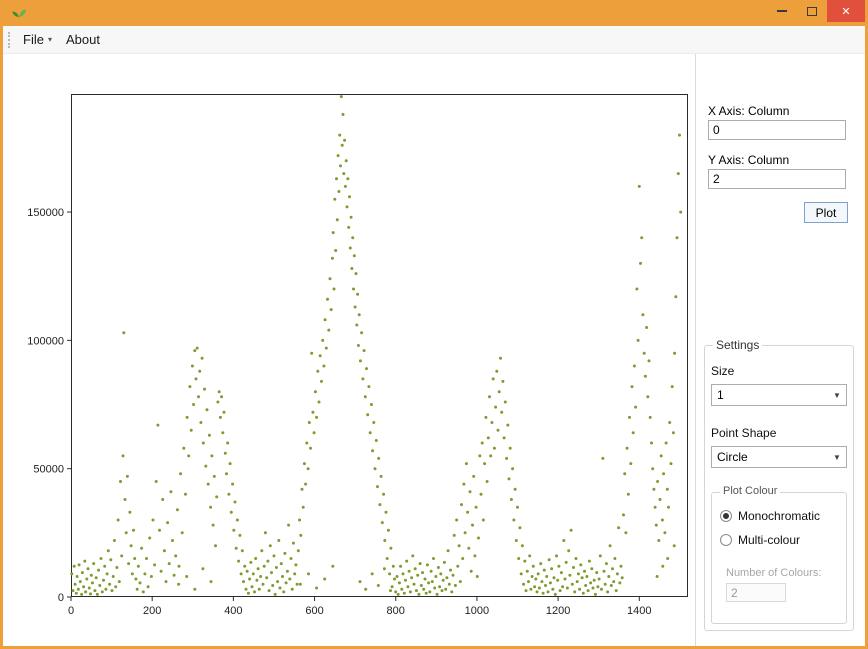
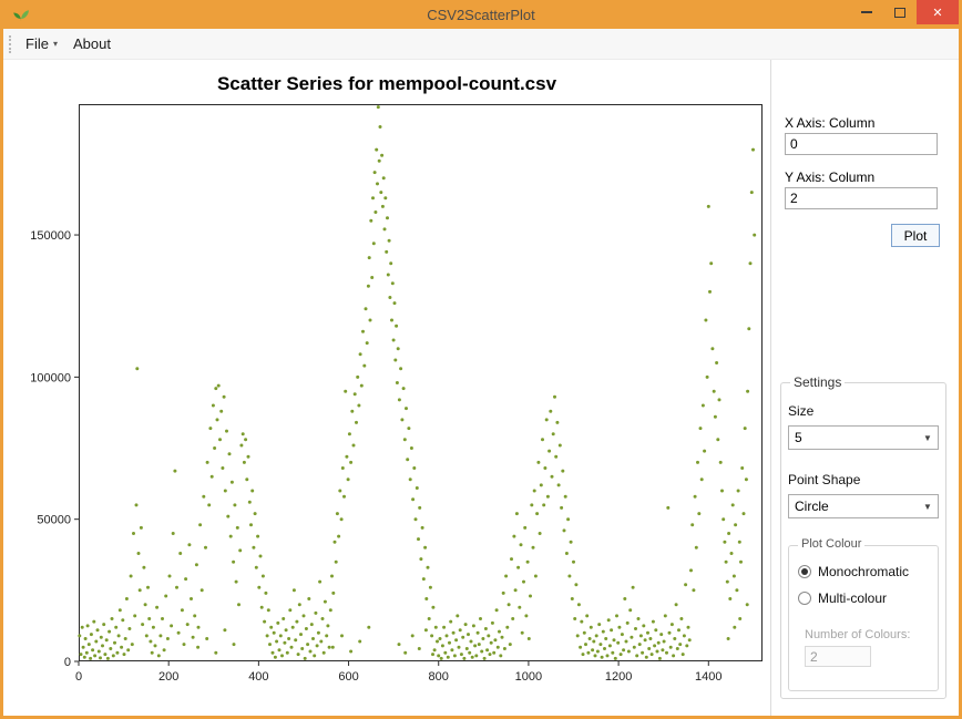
+ CSV2ScatterPlot
  ✕
  File
  ▾
  About
+ Scatter Series for mempool-count.csv
  0
  200
  400
  600
  800
  1000
  1200
  1400
  0
  50000
  100000
  150000
  X Axis: Column
  0
  Y Axis: Column
  2
  Plot
  Settings
  Size
- 1
+ 5
  ▼
  Point Shape
  Circle
  ▼
  Plot Colour
  Monochromatic
  Multi-colour
  Number of Colours:
  2
